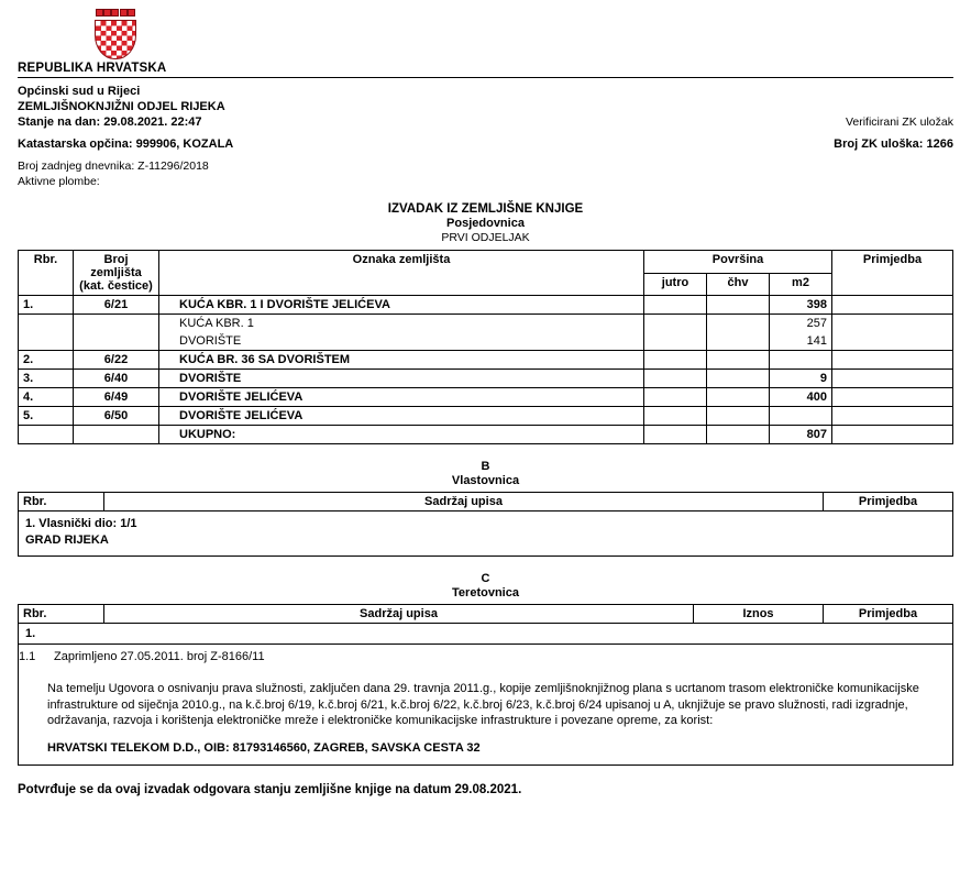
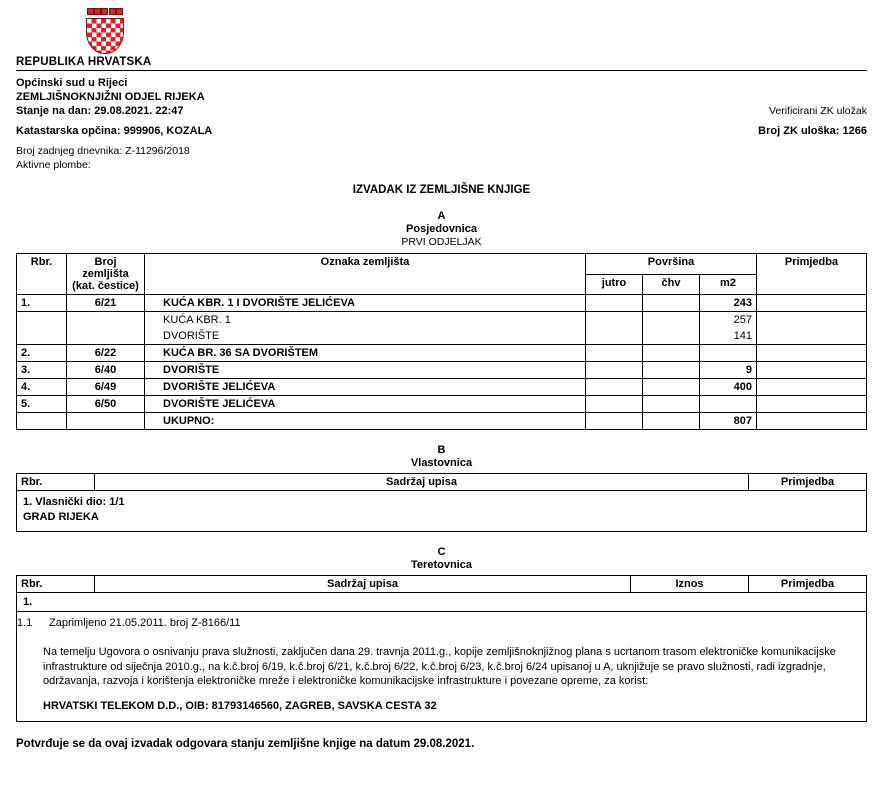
  REPUBLIKA HRVATSKA
  Općinski sud u Rijeci
  ZEMLJIŠNOKNJIŽNI ODJEL RIJEKA
  Stanje na dan: 29.08.2021. 22:47
  Verificirani ZK uložak
  Katastarska opčina: 999906, KOZALA
  Broj ZK uloška: 1266
  Broj zadnjeg dnevnika: Z-11296/2018
  Aktivne plombe:
  IZVADAK IZ ZEMLJIŠNE KNJIGE
+ A
  Posjedovnica
  PRVI ODJELJAK
  Rbr.	Broj zemljišta (kat. čestice)	Oznaka zemljišta	Površina	Primjedba
  jutro	čhv	m2
- 1.	6/21	KUĆA KBR. 1 I DVORIŠTE JELIĆEVA			398
+ 1.	6/21	KUĆA KBR. 1 I DVORIŠTE JELIĆEVA			243
  		KUĆA KBR. 1			257
  		DVORIŠTE			141
  2.	6/22	KUĆA BR. 36 SA DVORIŠTEM
  3.	6/40	DVORIŠTE			9
  4.	6/49	DVORIŠTE JELIĆEVA			400
  5.	6/50	DVORIŠTE JELIĆEVA
  		UKUPNO:			807
  B
  Vlastovnica
  Rbr.	Sadržaj upisa	Primjedba
  1. Vlasnički dio: 1/1 GRAD RIJEKA
  C
  Teretovnica
  Rbr.	Sadržaj upisa	Iznos	Primjedba
  1.
- 1.1 Zaprimljeno 27.05.2011. broj Z-8166/11 Na temelju Ugovora o osnivanju prava služnosti, zaključen dana 29. travnja 2011.g., kopije zemljišnoknjižnog plana s ucrtanom trasom elektroničke komunikacijske infrastrukture od siječnja 2010.g., na k.č.broj 6/19, k.č.broj 6/21, k.č.broj 6/22, k.č.broj 6/23, k.č.broj 6/24 upisanoj u A, uknjižuje se pravo služnosti, radi izgradnje, održavanja, razvoja i korištenja elektroničke mreže i elektroničke komunikacijske infrastrukture i povezane opreme, za korist: HRVATSKI TELEKOM D.D., OIB: 81793146560, ZAGREB, SAVSKA CESTA 32
+ 1.1 Zaprimljeno 21.05.2011. broj Z-8166/11 Na temelju Ugovora o osnivanju prava služnosti, zaključen dana 29. travnja 2011.g., kopije zemljišnoknjižnog plana s ucrtanom trasom elektroničke komunikacijske infrastrukture od siječnja 2010.g., na k.č.broj 6/19, k.č.broj 6/21, k.č.broj 6/22, k.č.broj 6/23, k.č.broj 6/24 upisanoj u A, uknjižuje se pravo služnosti, radi izgradnje, održavanja, razvoja i korištenja elektroničke mreže i elektroničke komunikacijske infrastrukture i povezane opreme, za korist: HRVATSKI TELEKOM D.D., OIB: 81793146560, ZAGREB, SAVSKA CESTA 32
  Potvrđuje se da ovaj izvadak odgovara stanju zemljišne knjige na datum 29.08.2021.
